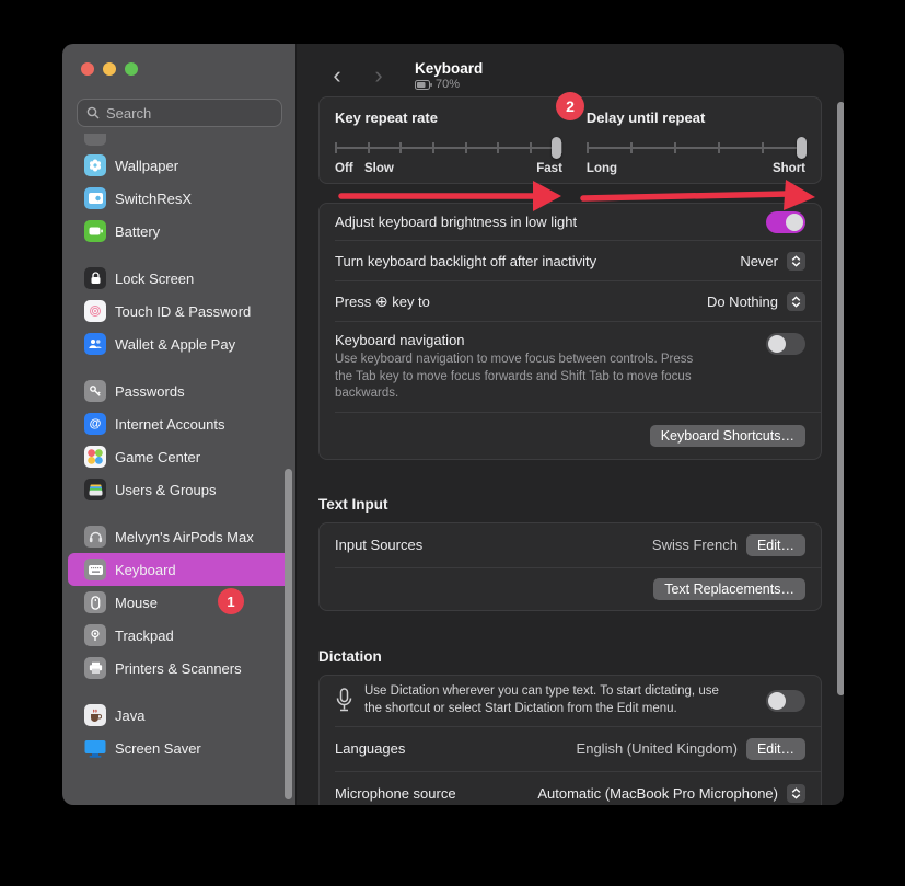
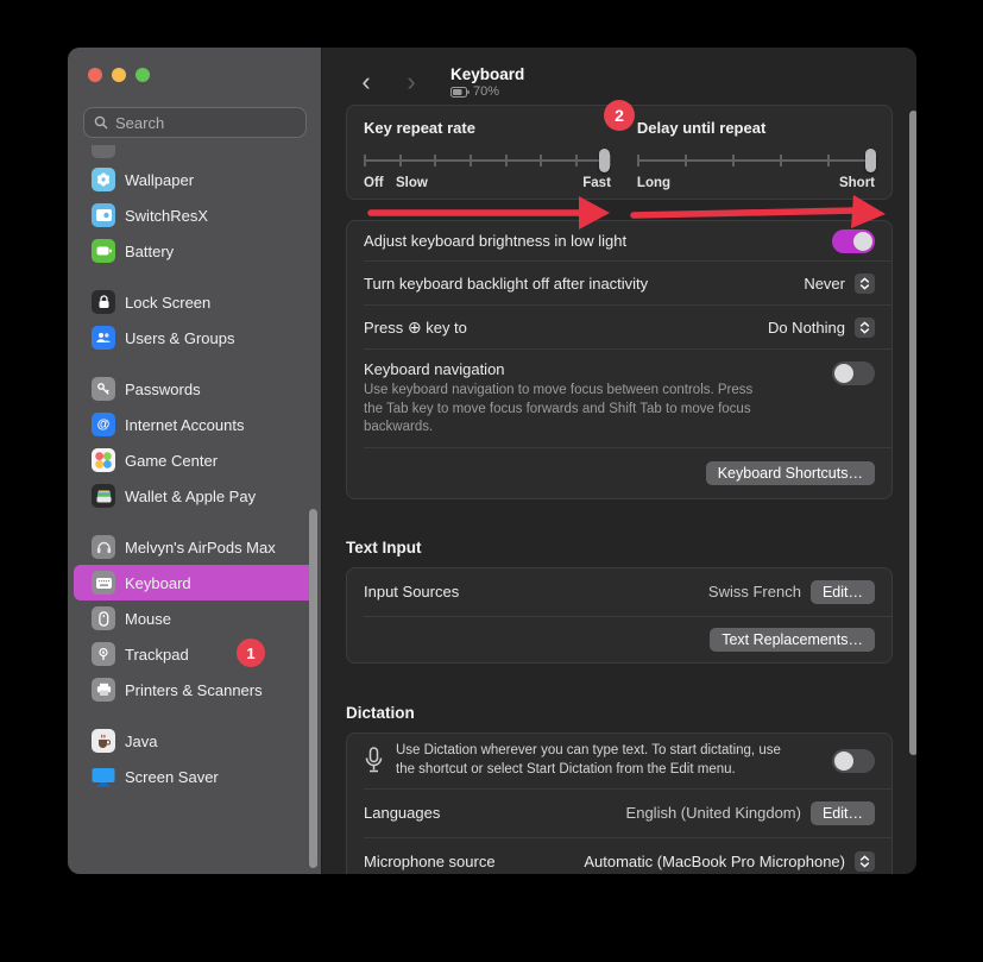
  Search
  Wallpaper
  SwitchResX
  Battery
  Lock Screen
- Touch ID & Password
- Wallet & Apple Pay
+ Users & Groups
  Passwords
  @
  Internet Accounts
  Game Center
- Users & Groups
+ Wallet & Apple Pay
  Melvyn's AirPods Max
  Keyboard
  Mouse
  Trackpad
  Printers & Scanners
  Java
  Screen Saver
  ‹
  ›
  Keyboard
  70%
  Key repeat rate
  Off
  Slow
  Fast
  Delay until repeat
  Long
  Short
  Adjust keyboard brightness in low light
  Turn keyboard backlight off after inactivity
  Never
  Press ⊕ key to
  Do Nothing
  Keyboard navigation
  Use keyboard navigation to move focus between controls. Press the Tab key to move focus forwards and Shift Tab to move focus backwards.
  Keyboard Shortcuts…
  Text Input
  Input Sources
  Swiss French
  Edit…
  Text Replacements…
  Dictation
  Use Dictation wherever you can type text. To start dictating, use the shortcut or select Start Dictation from the Edit menu.
  Languages
  English (United Kingdom)
  Edit…
  Microphone source
  Automatic (MacBook Pro Microphone)
  2
  1
